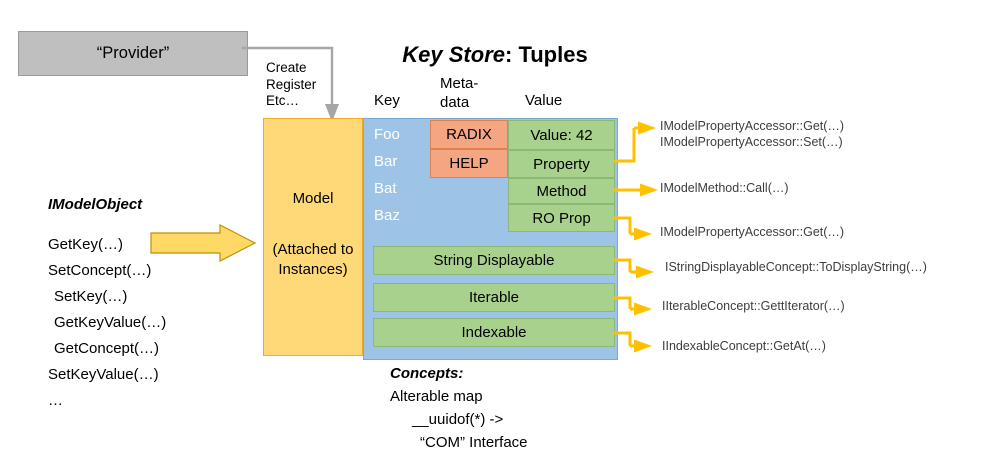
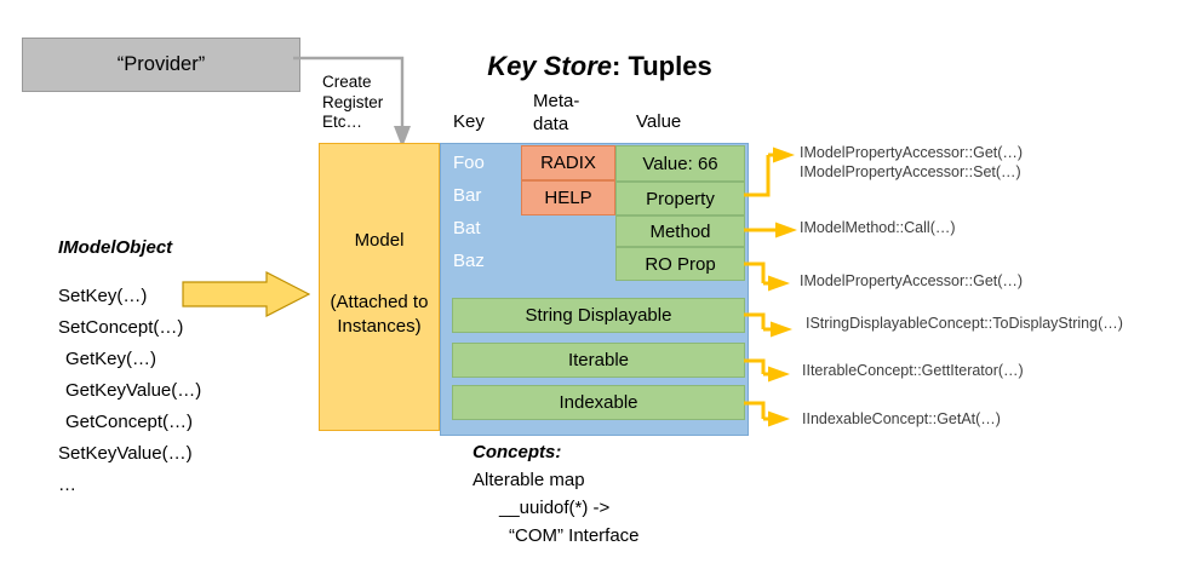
  “Provider”
  Create
  Register
  Etc…
  Key Store: Tuples
  Key
  Meta-
  data
  Value
  Model
  (Attached to
  Instances)
  Foo
  Bar
  Bat
  Baz
  RADIX
  HELP
- Value: 42
+ Value: 66
  Property
  Method
  RO Prop
  String Displayable
  Iterable
  Indexable
  IModelPropertyAccessor::Get(…)
  IModelPropertyAccessor::Set(…)
  IModelMethod::Call(…)
  IModelPropertyAccessor::Get(…)
  IStringDisplayableConcept::ToDisplayString(…)
  IIterableConcept::GettIterator(…)
  IIndexableConcept::GetAt(…)
  IModelObject
- GetKey(…)
+ SetKey(…)
  SetConcept(…)
- SetKey(…)
+ GetKey(…)
  GetKeyValue(…)
  GetConcept(…)
  SetKeyValue(…)
  …
  Concepts:
  Alterable map
  __uuidof(*) ->
  “COM” Interface
